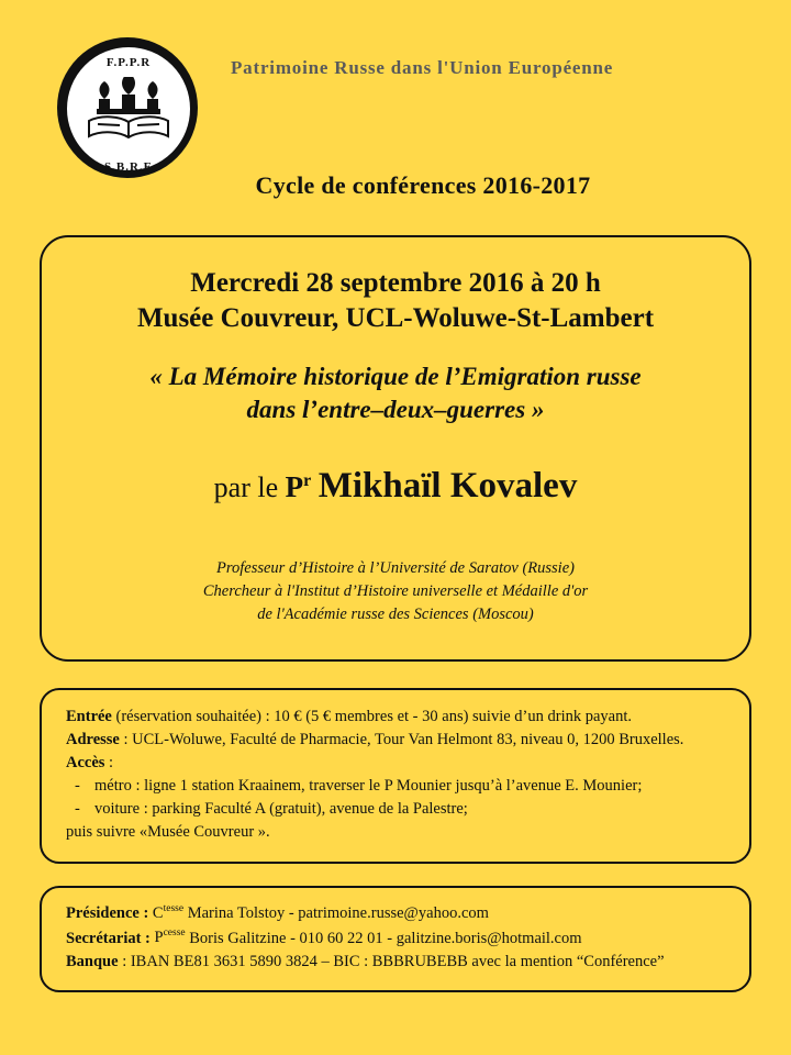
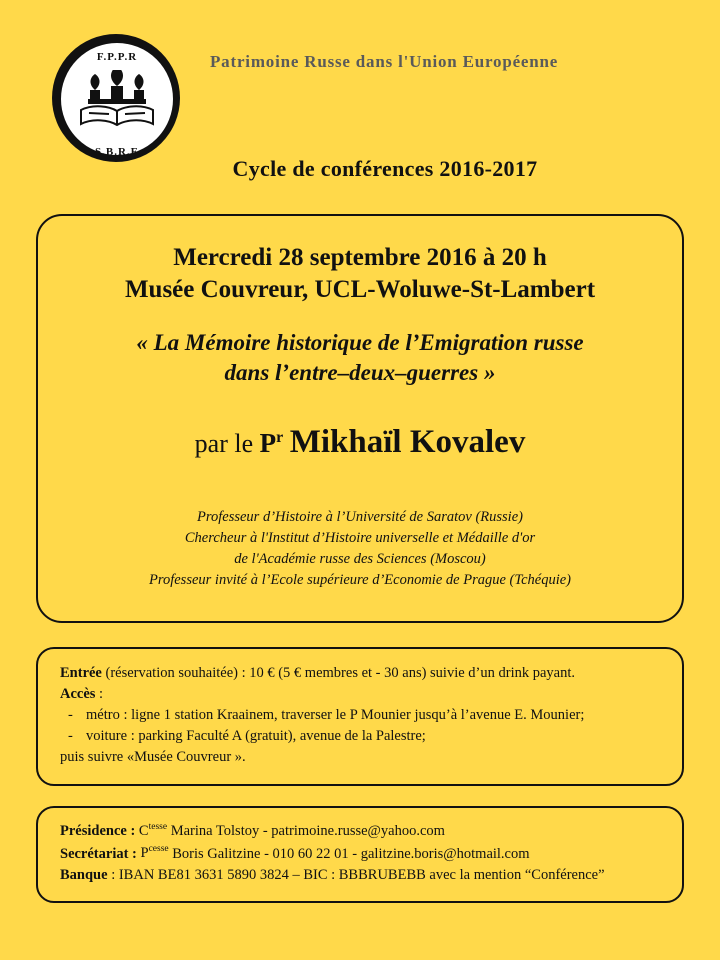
  F.P.P.R
  S.B.R.E
  Patrimoine Russe dans l'Union Européenne
  Cycle de conférences 2016-2017
  Mercredi 28 septembre 2016 à 20 h
  Musée Couvreur, UCL-Woluwe-St-Lambert
  « La Mémoire historique de l’Emigration russe
  dans l’entre–deux–guerres »
  par le Pr Mikhaïl Kovalev
  Professeur d’Histoire à l’Université de Saratov (Russie)
  Chercheur à l'Institut d’Histoire universelle et Médaille d'or
  de l'Académie russe des Sciences (Moscou)
+ Professeur invité à l’Ecole supérieure d’Economie de Prague (Tchéquie)
  Entrée (réservation souhaitée) : 10 € (5 € membres et - 30 ans) suivie d’un drink payant.
- Adresse : UCL-Woluwe, Faculté de Pharmacie, Tour Van Helmont 83, niveau 0, 1200 Bruxelles.
  Accès :
  -
  métro : ligne 1 station Kraainem, traverser le P Mounier jusqu’à l’avenue E. Mounier;
  -
  voiture : parking Faculté A (gratuit), avenue de la Palestre;
  puis suivre «Musée Couvreur ».
  Présidence : Ctesse Marina Tolstoy - patrimoine.russe@yahoo.com
  Secrétariat : Pcesse Boris Galitzine - 010 60 22 01 - galitzine.boris@hotmail.com
  Banque : IBAN BE81 3631 5890 3824 – BIC : BBBRUBEBB avec la mention “Conférence”
